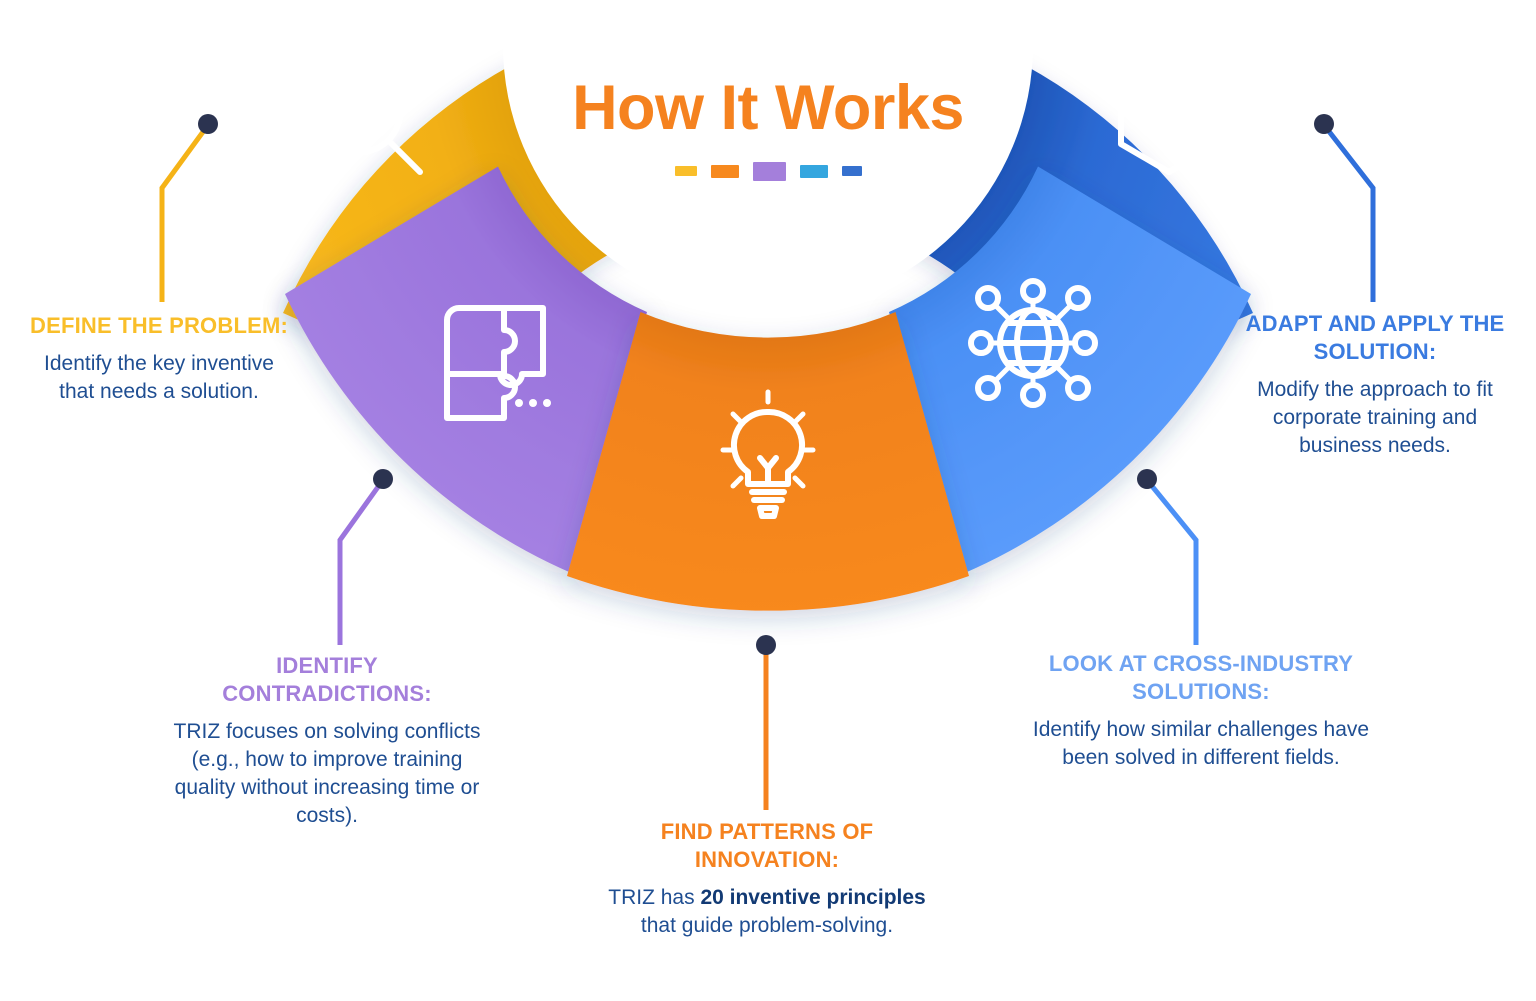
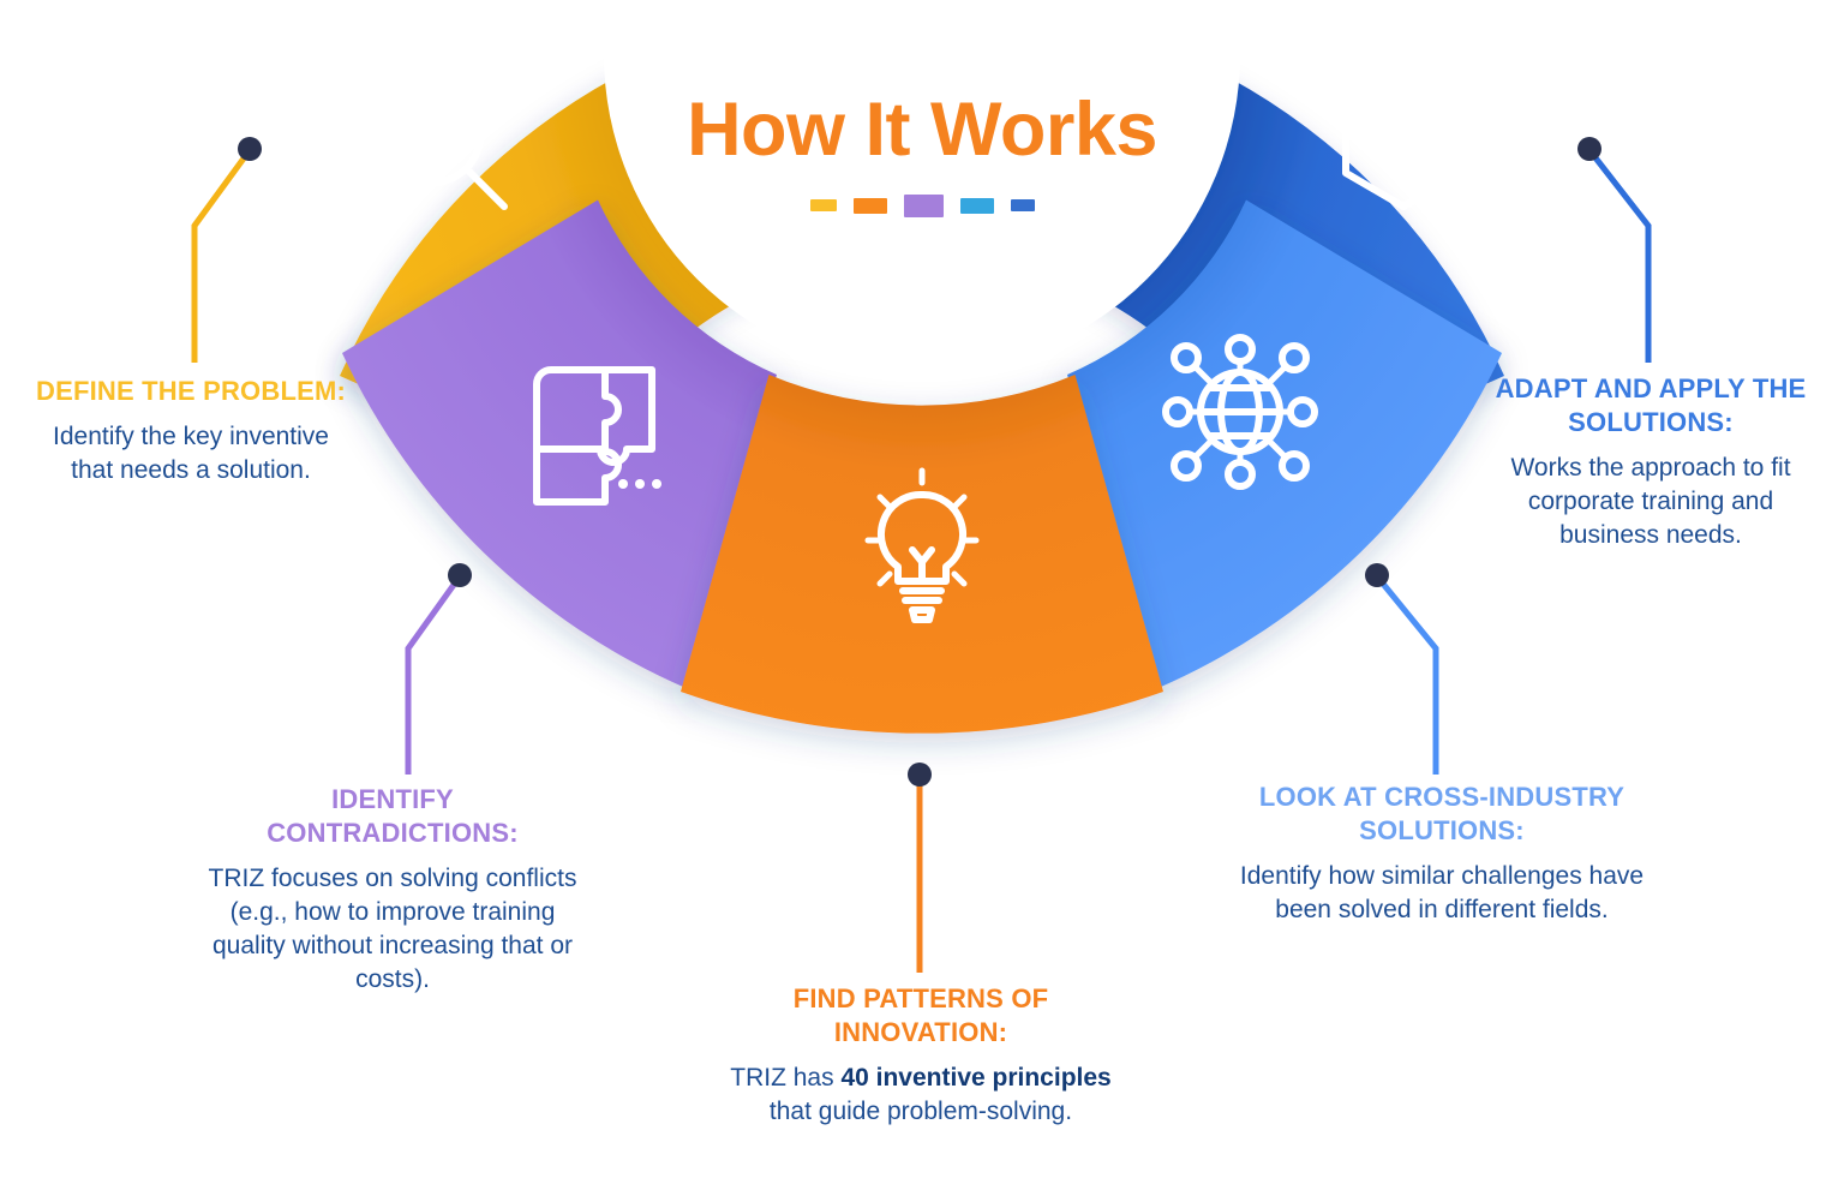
  How It Works
  DEFINE THE PROBLEM:
  Identify the key inventive that needs a solution.
  IDENTIFY CONTRADICTIONS:
- TRIZ focuses on solving conflicts (e.g., how to improve training quality without increasing time or costs).
+ TRIZ focuses on solving conflicts (e.g., how to improve training quality without increasing that or costs).
  FIND PATTERNS OF INNOVATION:
- TRIZ has 20 inventive principles that guide problem-solving.
+ TRIZ has 40 inventive principles that guide problem-solving.
  LOOK AT CROSS-INDUSTRY SOLUTIONS:
  Identify how similar challenges have been solved in different fields.
- ADAPT AND APPLY THE SOLUTION:
+ ADAPT AND APPLY THE SOLUTIONS:
- Modify the approach to fit corporate training and business needs.
+ Works the approach to fit corporate training and business needs.
